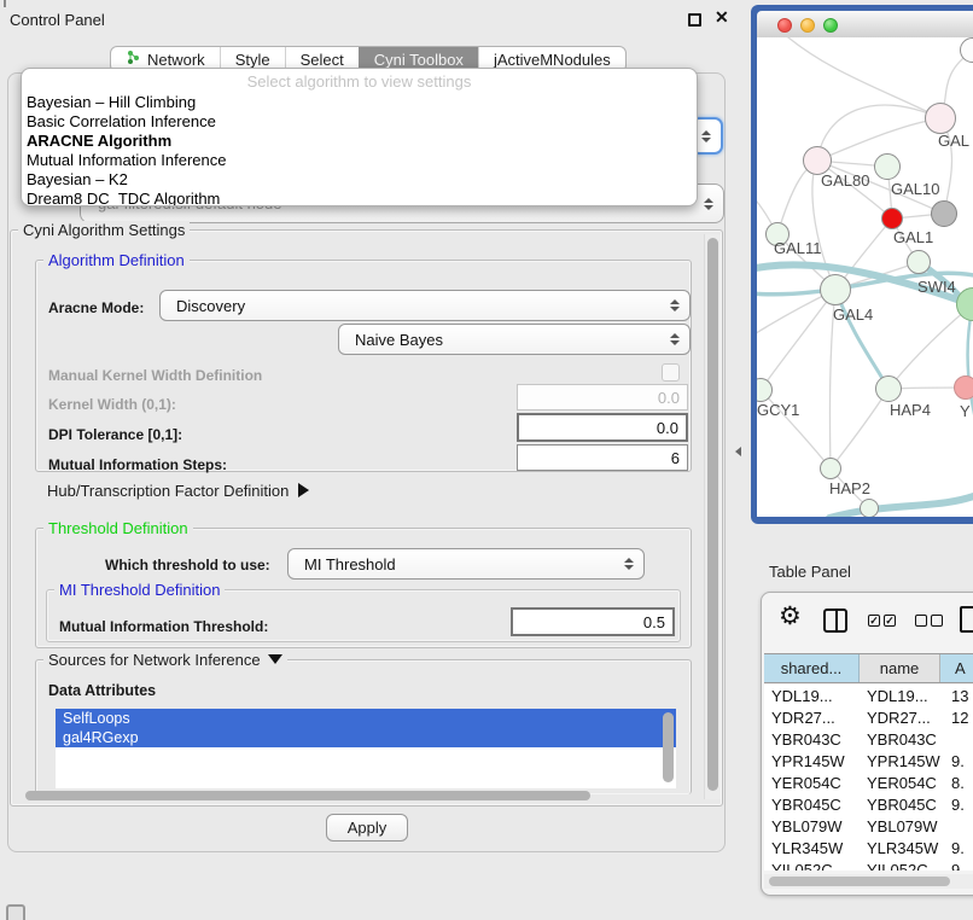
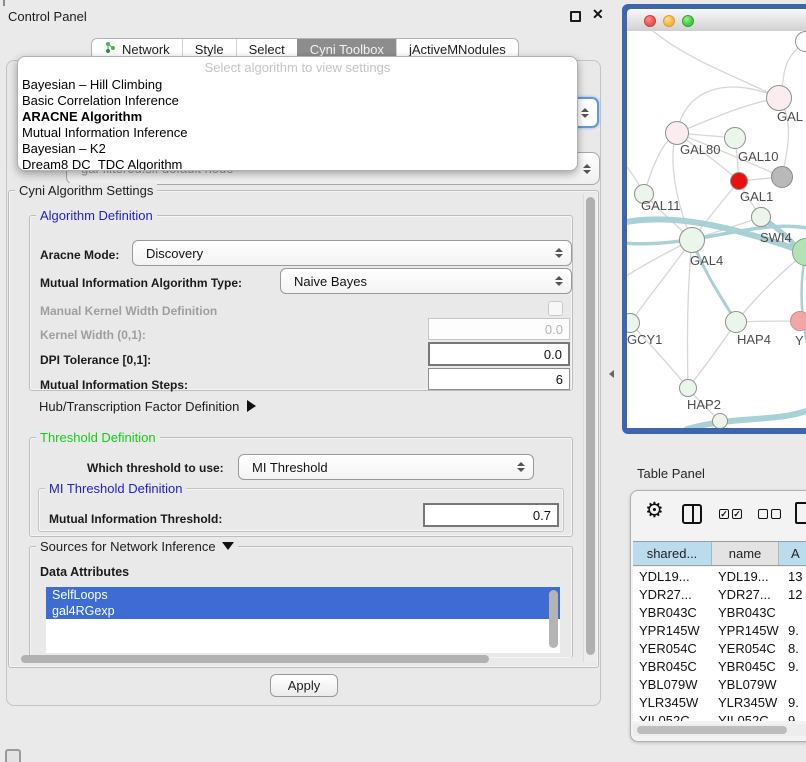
  Control Panel
  ✕
  Network
  Style
  Select
  Cyni Toolbox
  jActiveMNodules
  Select algorithm to view settings
  Bayesian – Hill Climbing
  Basic Correlation Inference
  ARACNE Algorithm
  Mutual Information Inference
  Bayesian – K2
  Dream8 DC_TDC Algorithm
  Cyni Algorithm Settings
  Algorithm Definition
  Aracne Mode:
  Discovery
+ Mutual Information Algorithm Type:
  Naive Bayes
  Manual Kernel Width Definition
  Kernel Width (0,1):
  0.0
  DPI Tolerance [0,1]:
  0.0
  Mutual Information Steps:
  6
  Hub/Transcription Factor Definition
  Threshold Definition
  Which threshold to use:
  MI Threshold
  MI Threshold Definition
  Mutual Information Threshold:
- 0.5
+ 0.7
  Sources for Network Inference
  Data Attributes
  SelfLoops
  gal4RGexp
  Apply
  GAL
  GAL80
  GAL10
  GAL1
  GAL11
  GAL4
  SWI4
  GCY1
  HAP4
  Y
  HAP2
  Table Panel
  ⚙
  ✓
  ✓
  shared...
  name
  A
  YDL19...
  YDL19...
  13
  YDR27...
  YDR27...
  12
  YBR043C
  YBR043C
  YPR145W
  YPR145W
  9.
  YER054C
  YER054C
  8.
  YBR045C
  YBR045C
  9.
  YBL079W
  YBL079W
  YLR345W
  YLR345W
  9.
  YIL052C
  YIL052C
  9
